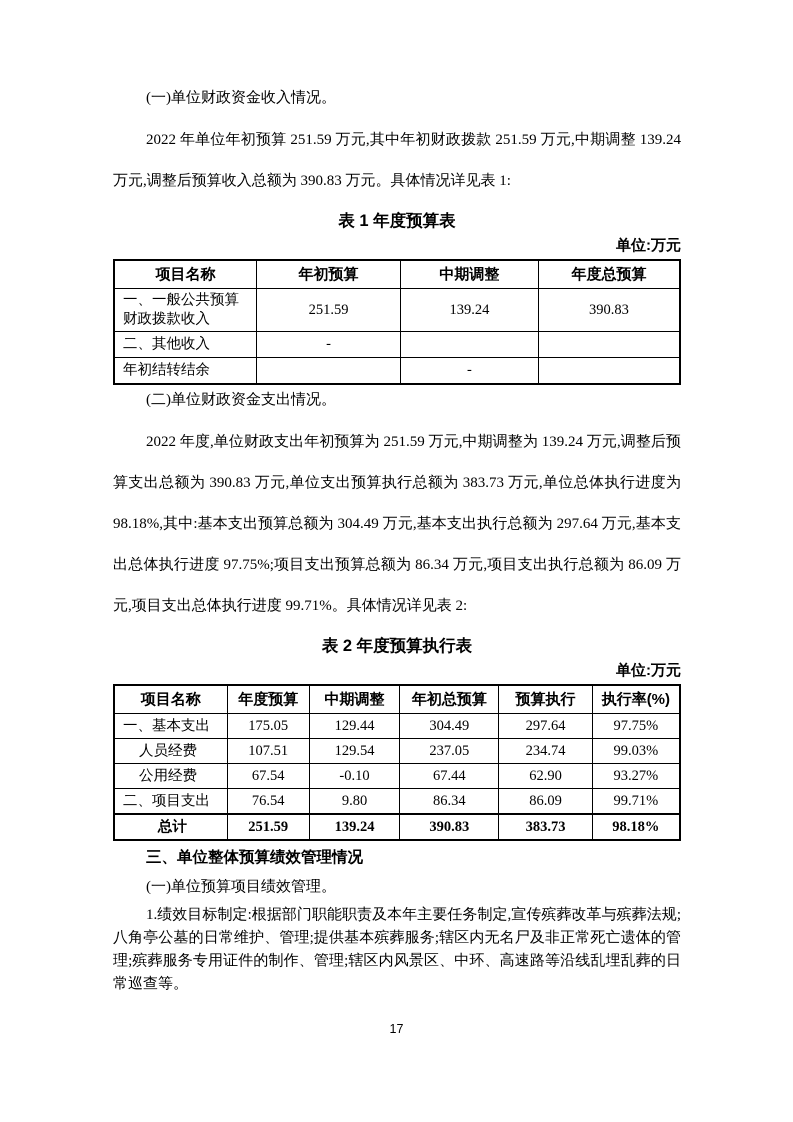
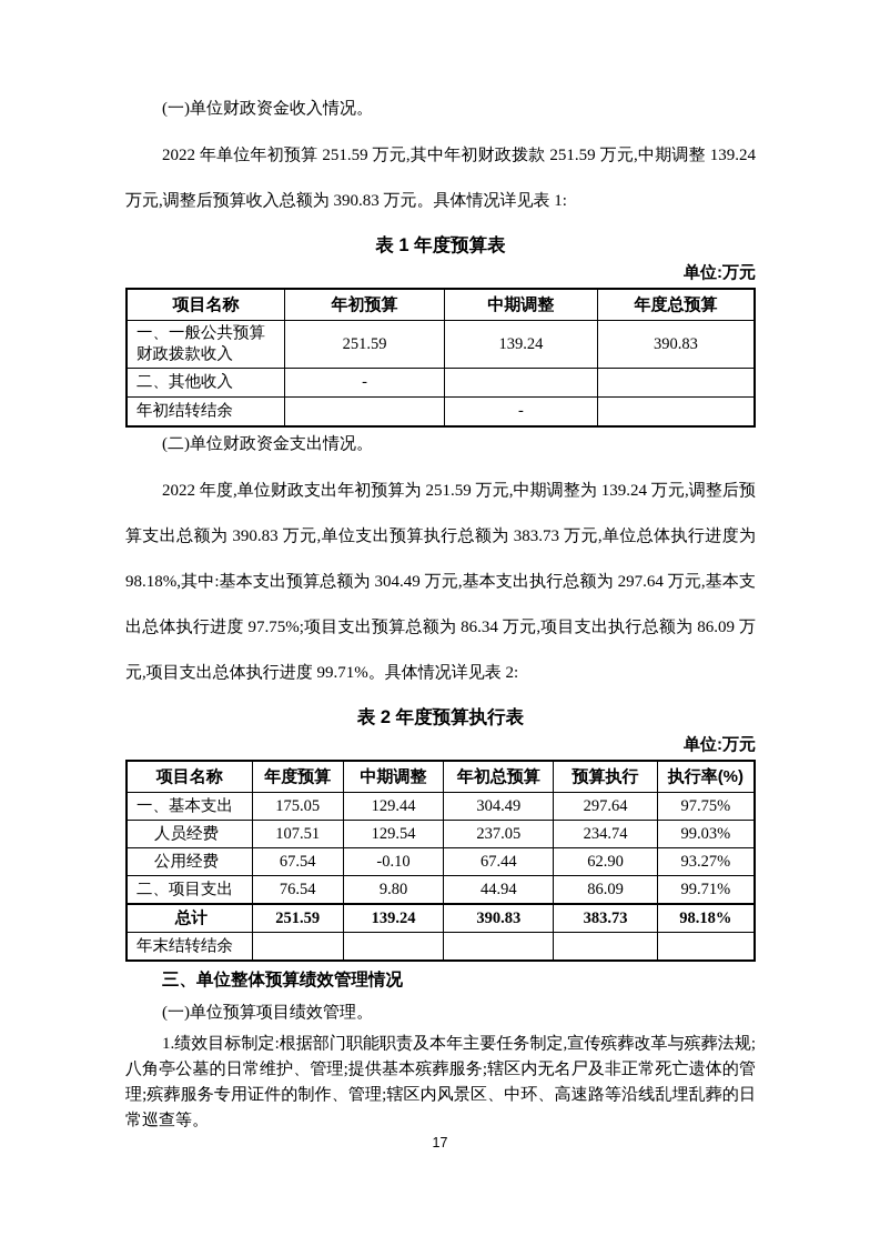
  (一)单位财政资金收入情况。
  2022 年单位年初预算 251.59 万元,其中年初财政拨款 251.59 万元,中期调整 139.24 万元,调整后预算收入总额为 390.83 万元。具体情况详见表 1:
  表 1 年度预算表
  单位:万元
  项目名称	年初预算	中期调整	年度总预算
  一、一般公共预算财政拨款收入	251.59	139.24	390.83
  二、其他收入	-
  年初结转结余		-
  (二)单位财政资金支出情况。
  2022 年度,单位财政支出年初预算为 251.59 万元,中期调整为 139.24 万元,调整后预算支出总额为 390.83 万元,单位支出预算执行总额为 383.73 万元,单位总体执行进度为 98.18%,其中:基本支出预算总额为 304.49 万元,基本支出执行总额为 297.64 万元,基本支出总体执行进度 97.75%;项目支出预算总额为 86.34 万元,项目支出执行总额为 86.09 万元,项目支出总体执行进度 99.71%。具体情况详见表 2:
  表 2 年度预算执行表
  单位:万元
  项目名称	年度预算	中期调整	年初总预算	预算执行	执行率(%)
  一、基本支出	175.05	129.44	304.49	297.64	97.75%
  人员经费	107.51	129.54	237.05	234.74	99.03%
  公用经费	67.54	-0.10	67.44	62.90	93.27%
- 二、项目支出	76.54	9.80	86.34	86.09	99.71%
+ 二、项目支出	76.54	9.80	44.94	86.09	99.71%
  总计	251.59	139.24	390.83	383.73	98.18%
+ 年末结转结余
  三、单位整体预算绩效管理情况
  (一)单位预算项目绩效管理。
  1.绩效目标制定:根据部门职能职责及本年主要任务制定,宣传殡葬改革与殡葬法规;八角亭公墓的日常维护、管理;提供基本殡葬服务;辖区内无名尸及非正常死亡遗体的管理;殡葬服务专用证件的制作、管理;辖区内风景区、中环、高速路等沿线乱埋乱葬的日常巡查等。
  17
